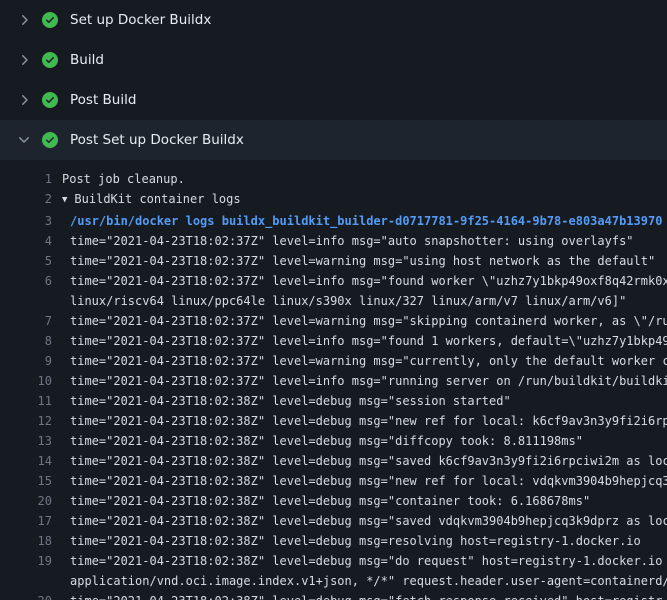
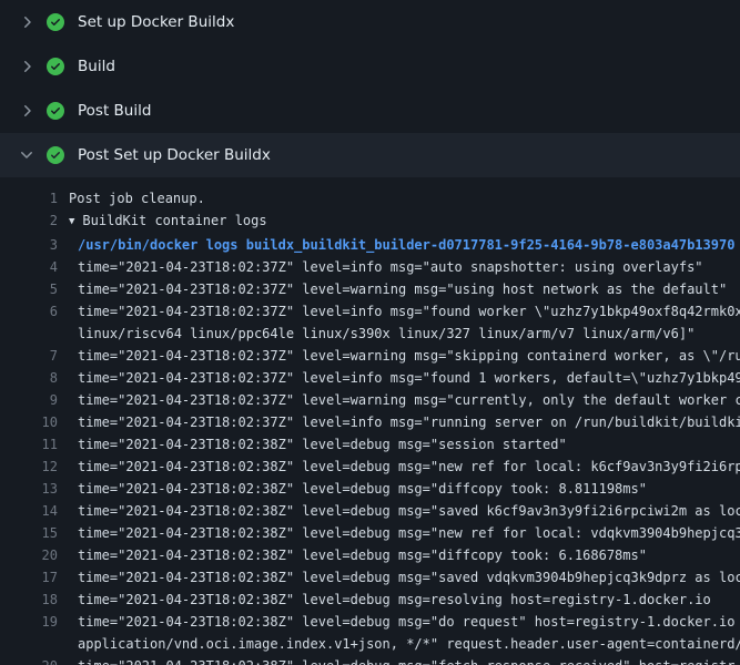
  Set up Docker Buildx
  Build
  Post Build
  Post Set up Docker Buildx
  1
  Post job cleanup.
  2
  ▼ BuildKit container logs
  3
  /usr/bin/docker logs buildx_buildkit_builder-d0717781-9f25-4164-9b78-e803a47b13970
  4
  time="2021-04-23T18:02:37Z" level=info msg="auto snapshotter: using overlayfs"
  5
  time="2021-04-23T18:02:37Z" level=warning msg="using host network as the default"
  6
  time="2021-04-23T18:02:37Z" level=info msg="found worker \"uzhz7y1bkp49oxf8q42rmk0x
  linux/riscv64 linux/ppc64le linux/s390x linux/327 linux/arm/v7 linux/arm/v6]"
  7
  time="2021-04-23T18:02:37Z" level=warning msg="skipping containerd worker, as \"/ru
  8
  time="2021-04-23T18:02:37Z" level=info msg="found 1 workers, default=\"uzhz7y1bkp49
  9
  time="2021-04-23T18:02:37Z" level=warning msg="currently, only the default worker c
  10
  time="2021-04-23T18:02:37Z" level=info msg="running server on /run/buildkit/buildki
  11
  time="2021-04-23T18:02:38Z" level=debug msg="session started"
  12
  time="2021-04-23T18:02:38Z" level=debug msg="new ref for local: k6cf9av3n3y9fi2i6rp
  13
  time="2021-04-23T18:02:38Z" level=debug msg="diffcopy took: 8.811198ms"
  14
  time="2021-04-23T18:02:38Z" level=debug msg="saved k6cf9av3n3y9fi2i6rpciwi2m as loc
  15
  time="2021-04-23T18:02:38Z" level=debug msg="new ref for local: vdqkvm3904b9hepjcq3
  20
- time="2021-04-23T18:02:38Z" level=debug msg="container took: 6.168678ms"
+ time="2021-04-23T18:02:38Z" level=debug msg="diffcopy took: 6.168678ms"
  17
  time="2021-04-23T18:02:38Z" level=debug msg="saved vdqkvm3904b9hepjcq3k9dprz as loc
  18
  time="2021-04-23T18:02:38Z" level=debug msg=resolving host=registry-1.docker.io
  19
  time="2021-04-23T18:02:38Z" level=debug msg="do request" host=registry-1.docker.io
  application/vnd.oci.image.index.v1+json, */*" request.header.user-agent=containerd/
